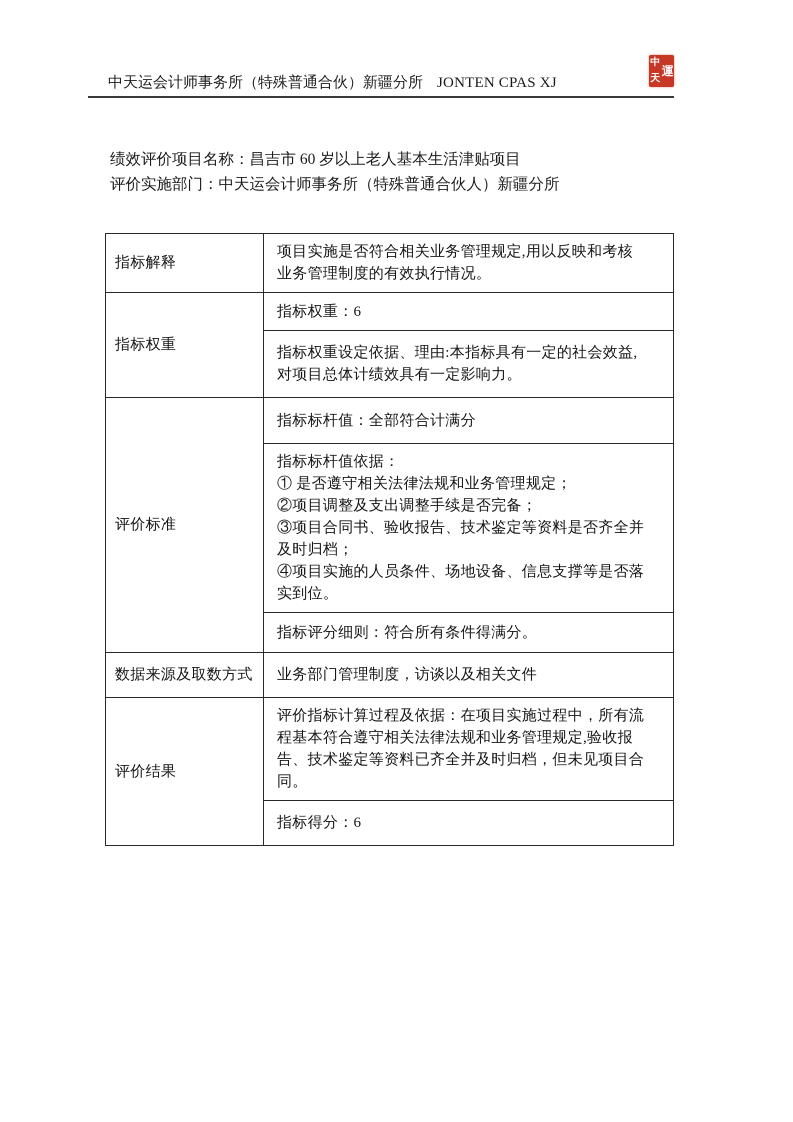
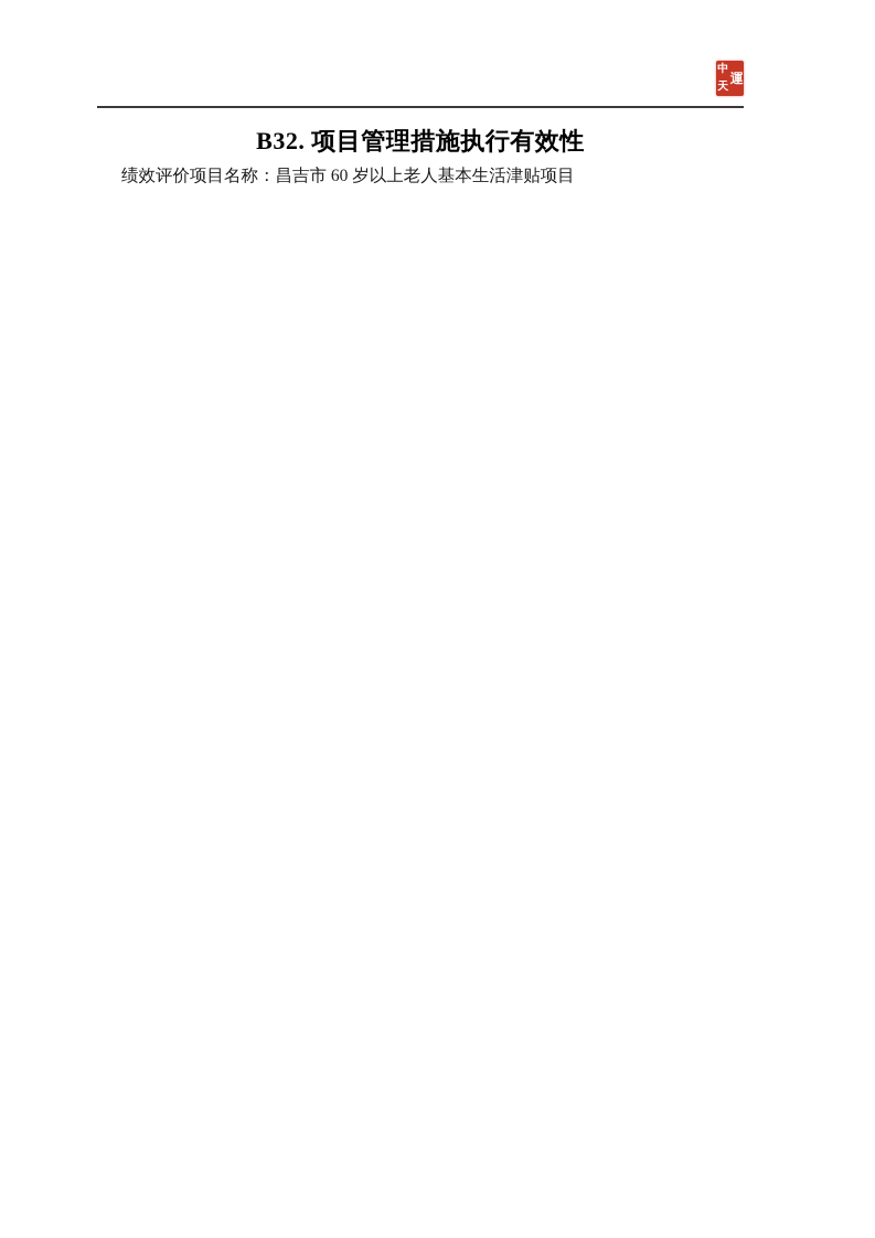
- 中天运会计师事务所（特殊普通合伙）新疆分所 JONTEN CPAS XJ
  中
  天
  運
+ B32. 项目管理措施执行有效性
  绩效评价项目名称：昌吉市 60 岁以上老人基本生活津贴项目
- 评价实施部门：中天运会计师事务所（特殊普通合伙人）新疆分所
- 指标解释	项目实施是否符合相关业务管理规定,用以反映和考核 业务管理制度的有效执行情况。
- 指标权重	指标权重：6
- 指标权重设定依据、理由:本指标具有一定的社会效益, 对项目总体计绩效具有一定影响力。
- 评价标准	指标标杆值：全部符合计满分
- 指标标杆值依据： ① 是否遵守相关法律法规和业务管理规定； ②项目调整及支出调整手续是否完备； ③项目合同书、验收报告、技术鉴定等资料是否齐全并 及时归档； ④项目实施的人员条件、场地设备、信息支撑等是否落 实到位。
- 指标评分细则：符合所有条件得满分。
- 数据来源及取数方式	业务部门管理制度，访谈以及相关文件
- 评价结果	评价指标计算过程及依据：在项目实施过程中，所有流 程基本符合遵守相关法律法规和业务管理规定,验收报 告、技术鉴定等资料已齐全并及时归档，但未见项目合 同。
- 指标得分：6
